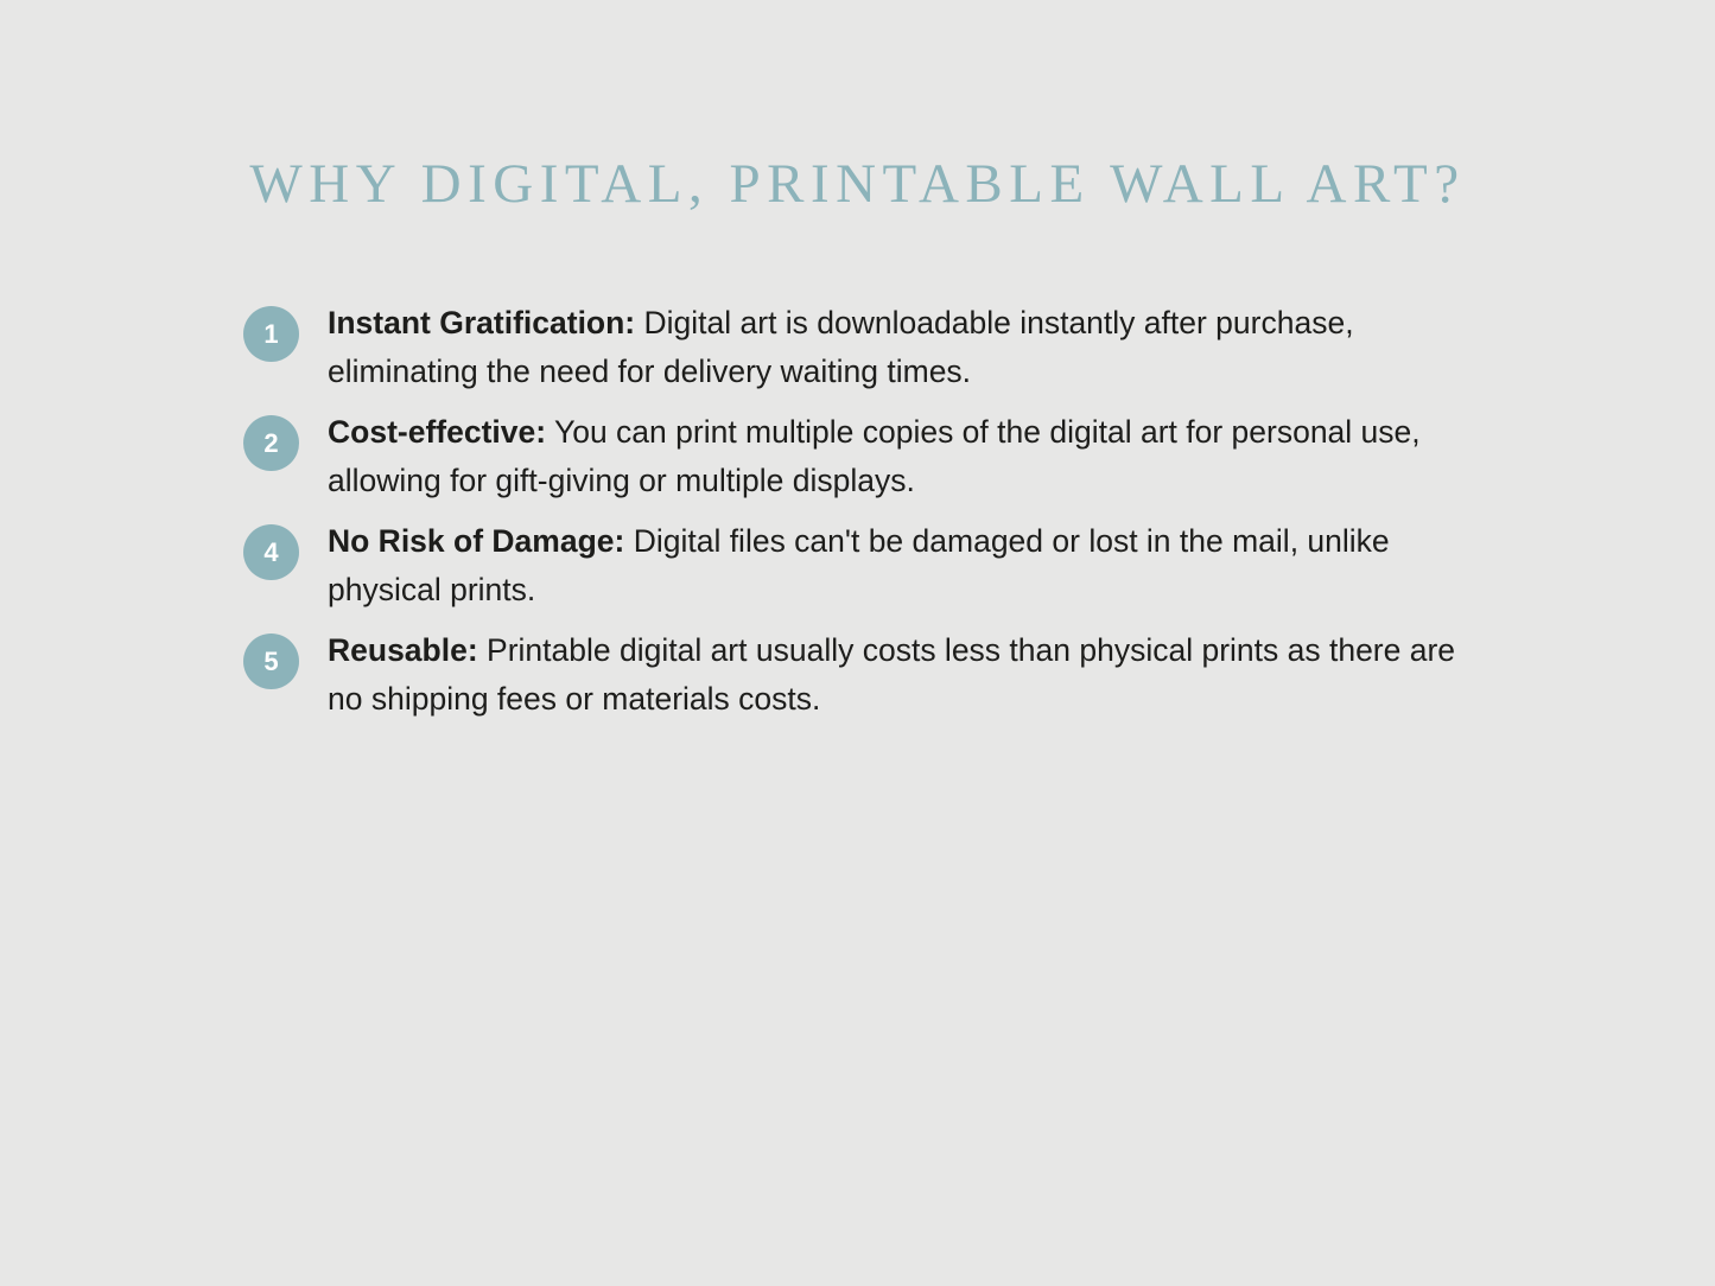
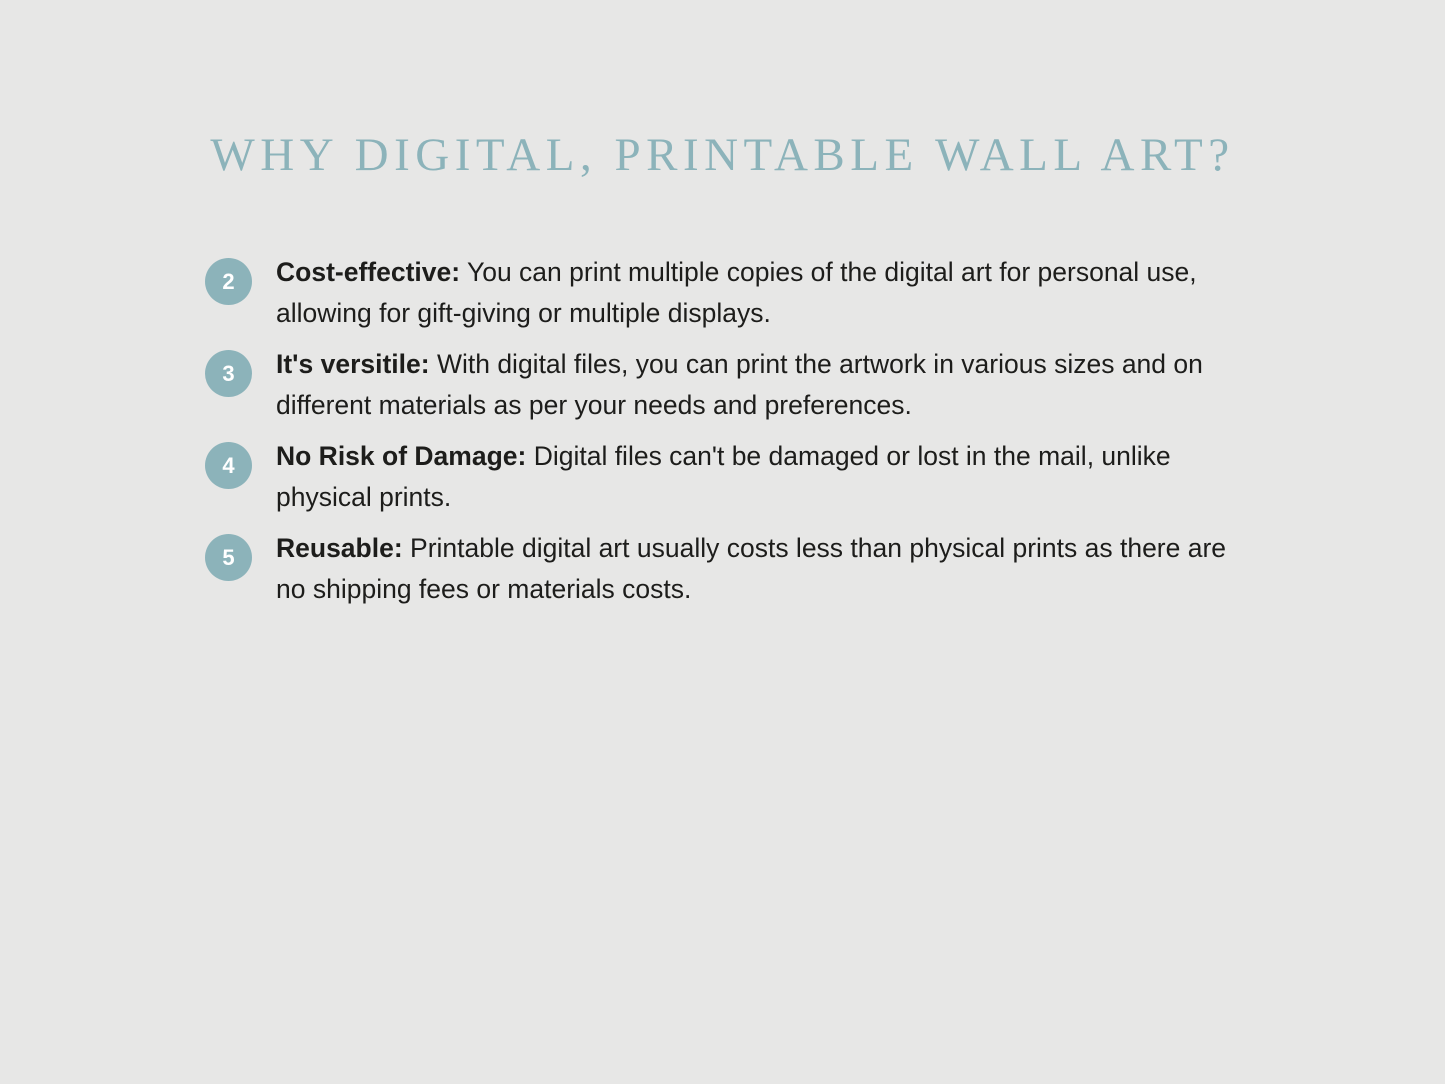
  WHY DIGITAL, PRINTABLE WALL ART?
- 1
- Instant Gratification: Digital art is downloadable instantly after purchase, eliminating the need for delivery waiting times.
  2
  Cost-effective: You can print multiple copies of the digital art for personal use, allowing for gift-giving or multiple displays.
+ 3
+ It's versitile: With digital files, you can print the artwork in various sizes and on different materials as per your needs and preferences.
  4
  No Risk of Damage: Digital files can't be damaged or lost in the mail, unlike physical prints.
  5
  Reusable: Printable digital art usually costs less than physical prints as there are no shipping fees or materials costs.
